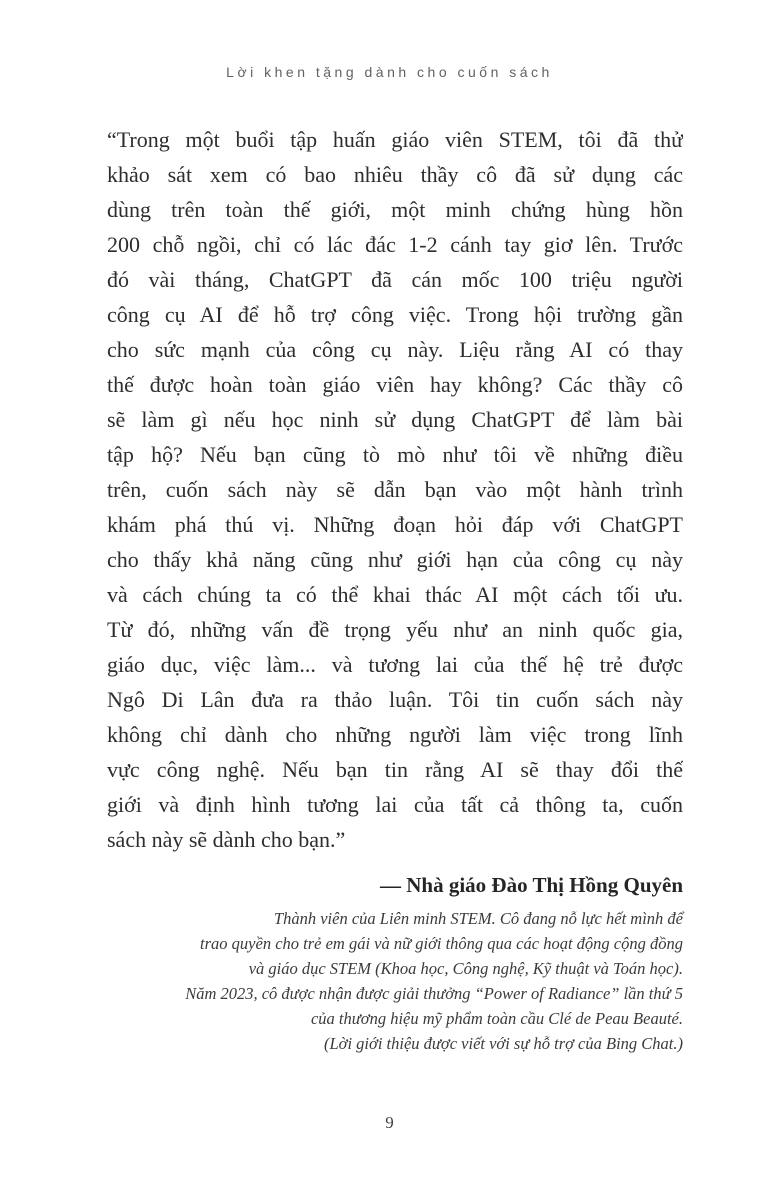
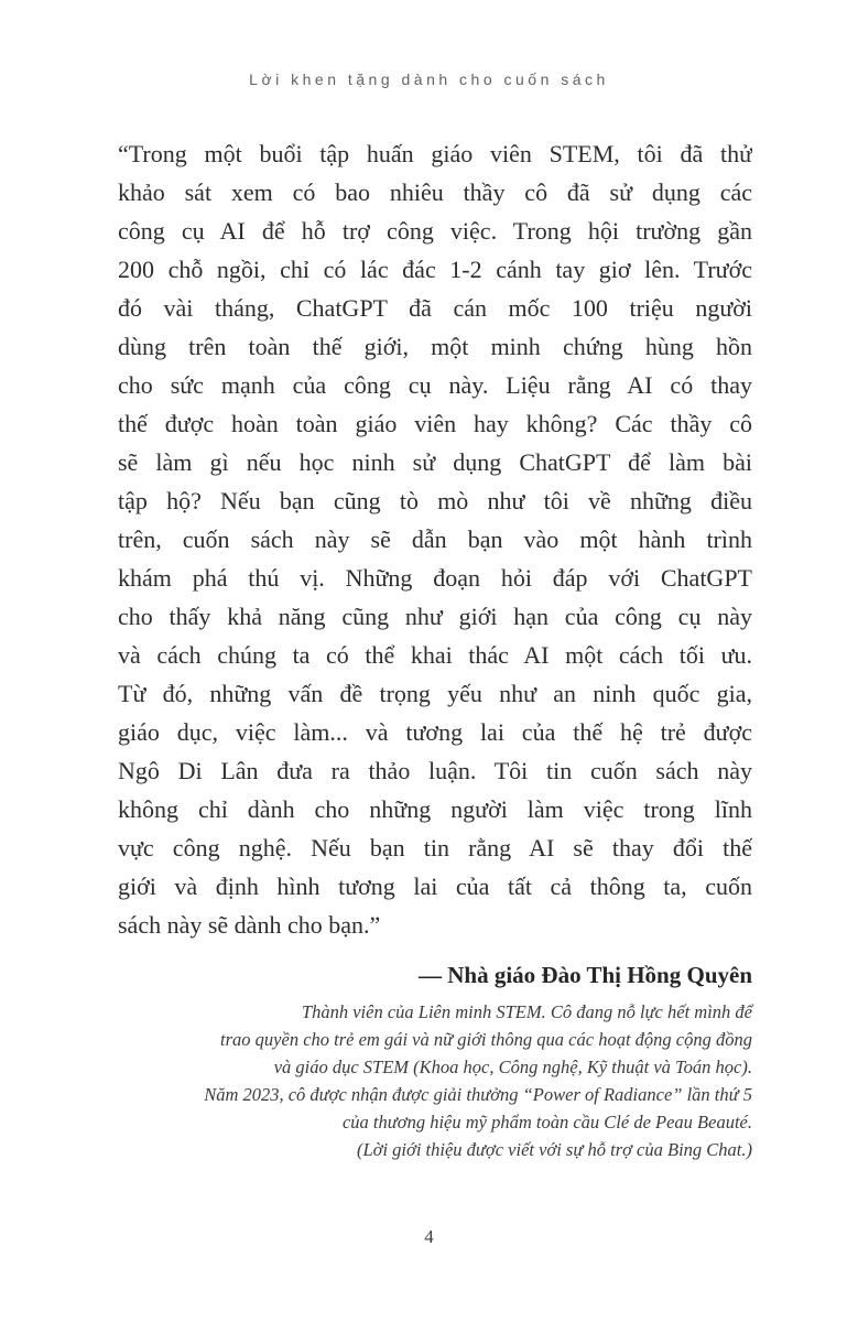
  Lời khen tặng dành cho cuốn sách
  “Trong một buổi tập huấn giáo viên STEM, tôi đã thử
  khảo sát xem có bao nhiêu thầy cô đã sử dụng các
- dùng trên toàn thế giới, một minh chứng hùng hồn
+ công cụ AI để hỗ trợ công việc. Trong hội trường gần
  200 chỗ ngồi, chỉ có lác đác 1-2 cánh tay giơ lên. Trước
  đó vài tháng, ChatGPT đã cán mốc 100 triệu người
- công cụ AI để hỗ trợ công việc. Trong hội trường gần
+ dùng trên toàn thế giới, một minh chứng hùng hồn
  cho sức mạnh của công cụ này. Liệu rằng AI có thay
  thế được hoàn toàn giáo viên hay không? Các thầy cô
  sẽ làm gì nếu học ninh sử dụng ChatGPT để làm bài
  tập hộ? Nếu bạn cũng tò mò như tôi về những điều
  trên, cuốn sách này sẽ dẫn bạn vào một hành trình
  khám phá thú vị. Những đoạn hỏi đáp với ChatGPT
  cho thấy khả năng cũng như giới hạn của công cụ này
  và cách chúng ta có thể khai thác AI một cách tối ưu.
  Từ đó, những vấn đề trọng yếu như an ninh quốc gia,
  giáo dục, việc làm... và tương lai của thế hệ trẻ được
  Ngô Di Lân đưa ra thảo luận. Tôi tin cuốn sách này
  không chỉ dành cho những người làm việc trong lĩnh
  vực công nghệ. Nếu bạn tin rằng AI sẽ thay đổi thế
  giới và định hình tương lai của tất cả thông ta, cuốn
  sách này sẽ dành cho bạn.”
  — Nhà giáo Đào Thị Hồng Quyên
  Thành viên của Liên minh STEM. Cô đang nỗ lực hết mình để
  trao quyền cho trẻ em gái và nữ giới thông qua các hoạt động cộng đồng
  và giáo dục STEM (Khoa học, Công nghệ, Kỹ thuật và Toán học).
  Năm 2023, cô được nhận được giải thưởng “Power of Radiance” lần thứ 5
  của thương hiệu mỹ phẩm toàn cầu Clé de Peau Beauté.
  (Lời giới thiệu được viết với sự hỗ trợ của Bing Chat.)
- 9
+ 4
